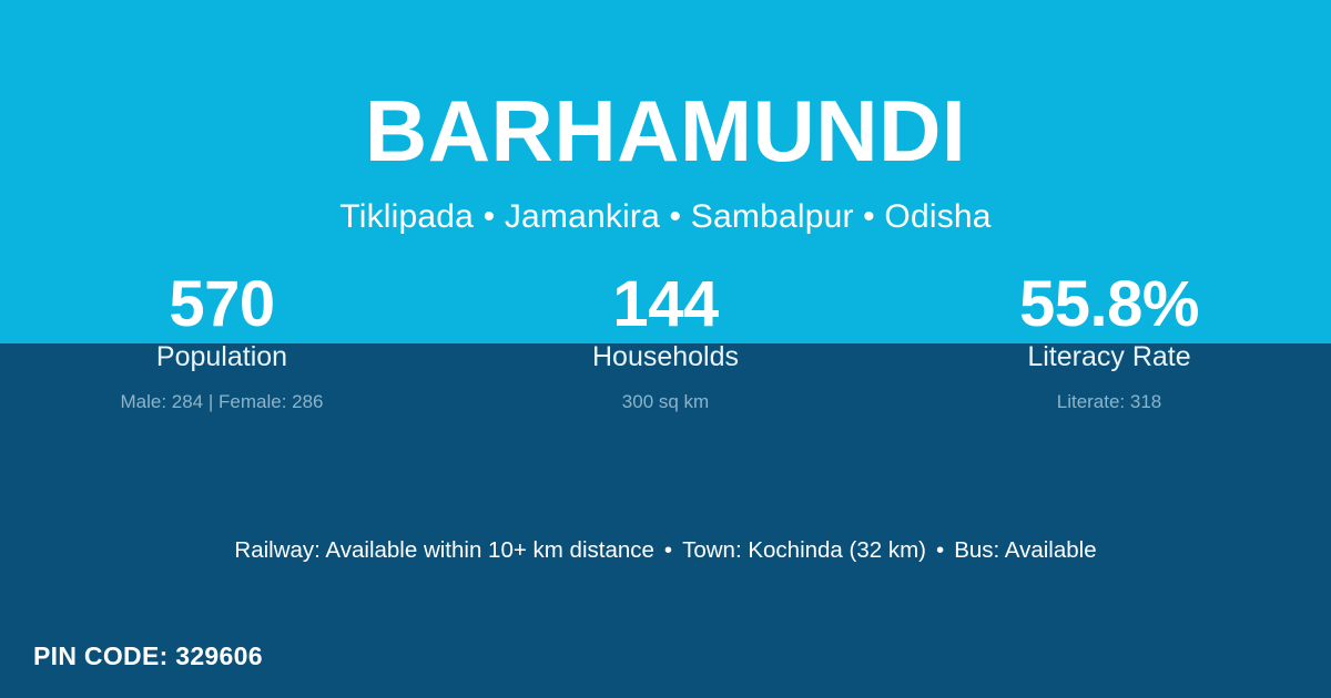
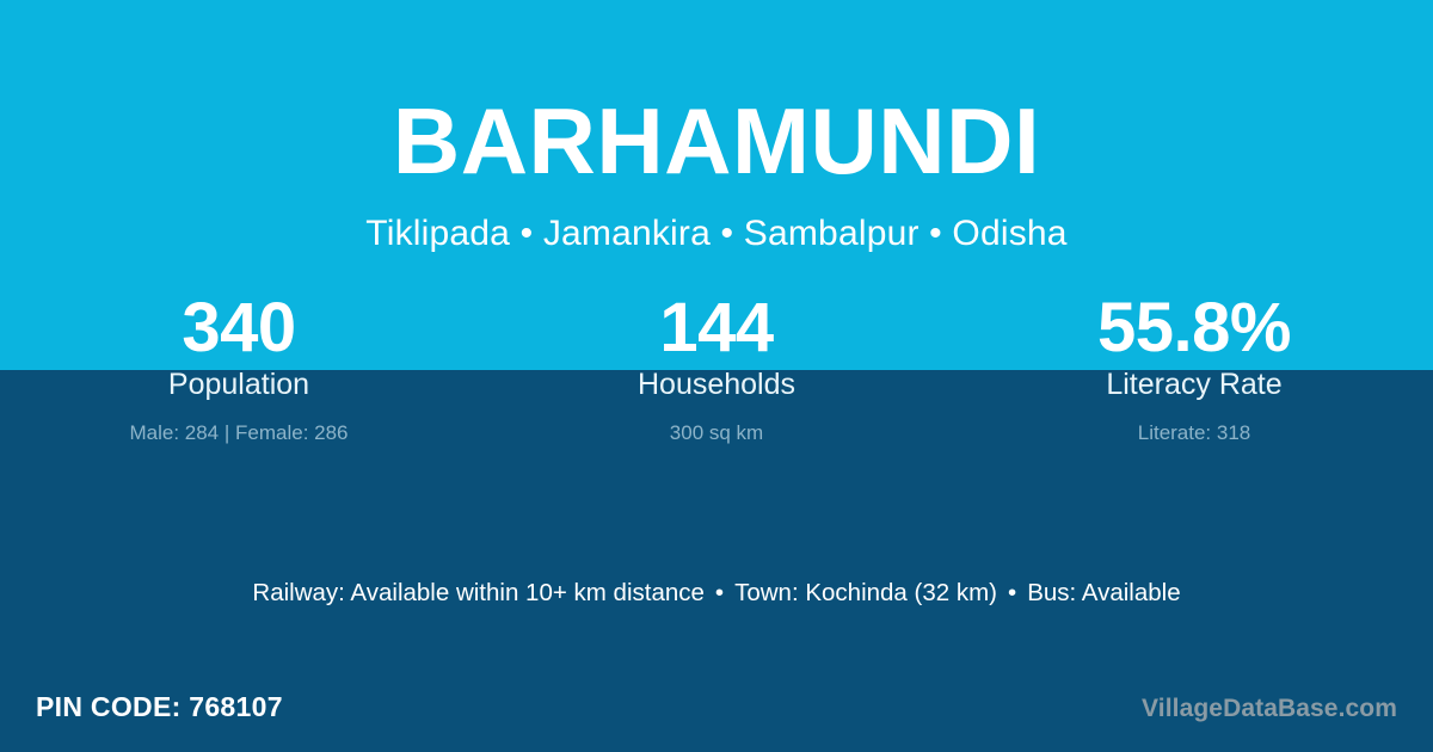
  BARHAMUNDI
  Tiklipada • Jamankira • Sambalpur • Odisha
- 570
+ 340
  Population
  Male: 284 | Female: 286
  144
  Households
  300 sq km
  55.8%
  Literacy Rate
  Literate: 318
  Railway: Available within 10+ km distance • Town: Kochinda (32 km) • Bus: Available
- PIN CODE: 329606
+ PIN CODE: 768107
+ VillageDataBase.com
